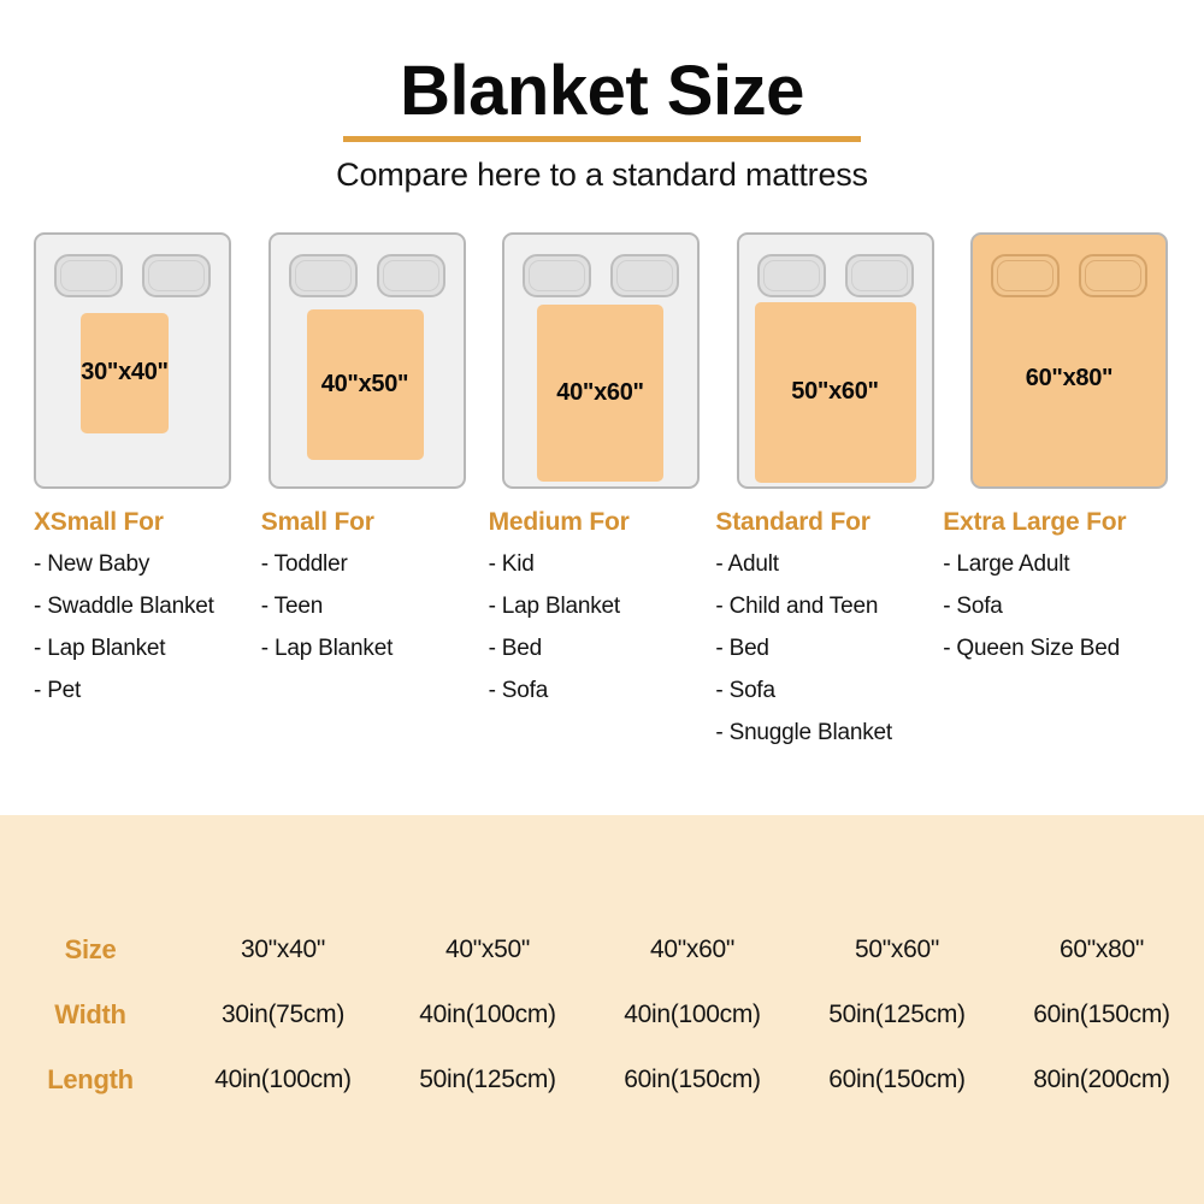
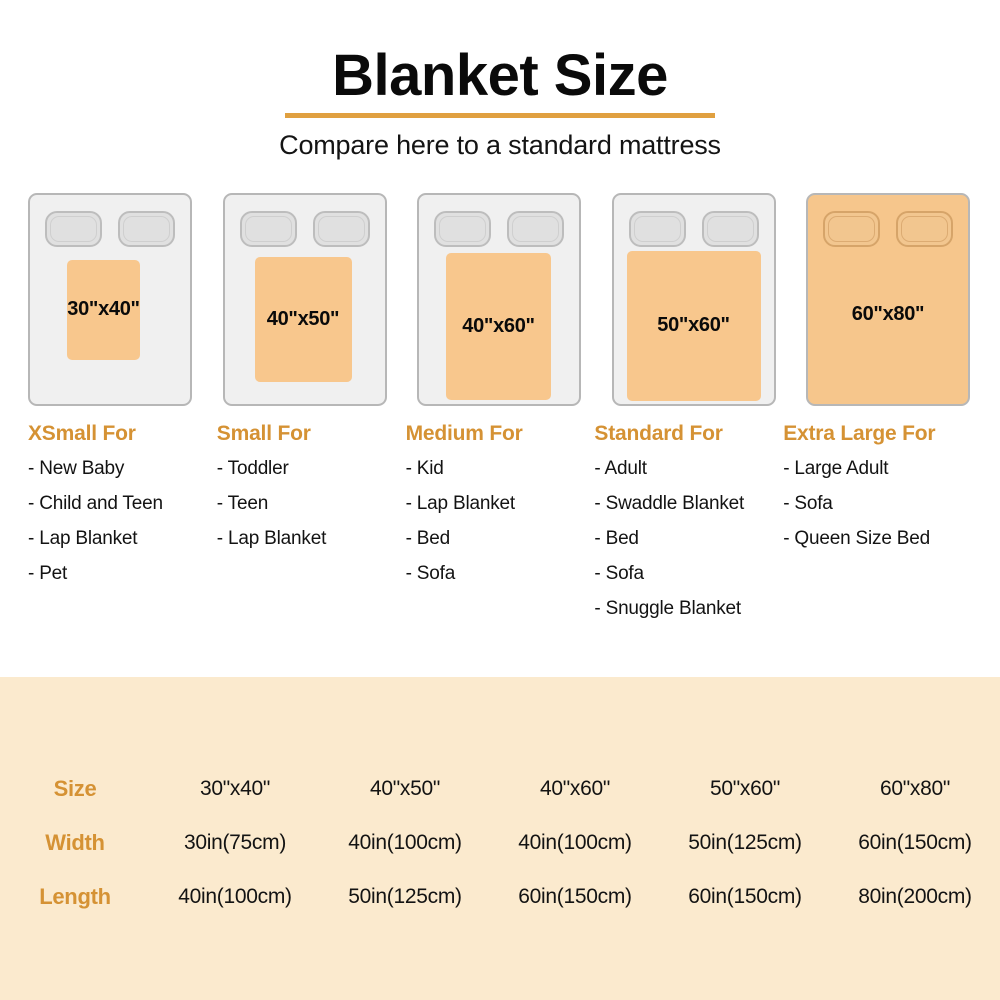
  Blanket Size
  Compare here to a standard mattress
  30"x40"
  40"x50"
  40"x60"
  50"x60"
  60"x80"
  XSmall For
  - New Baby
- - Swaddle Blanket
+ - Child and Teen
  - Lap Blanket
  - Pet
  Small For
  - Toddler
  - Teen
  - Lap Blanket
  Medium For
  - Kid
  - Lap Blanket
  - Bed
  - Sofa
  Standard For
  - Adult
- - Child and Teen
+ - Swaddle Blanket
  - Bed
  - Sofa
  - Snuggle Blanket
  Extra Large For
  - Large Adult
  - Sofa
  - Queen Size Bed
  Size	30"x40"	40"x50"	40"x60"	50"x60"	60"x80"
  Width	30in(75cm)	40in(100cm)	40in(100cm)	50in(125cm)	60in(150cm)
  Length	40in(100cm)	50in(125cm)	60in(150cm)	60in(150cm)	80in(200cm)
